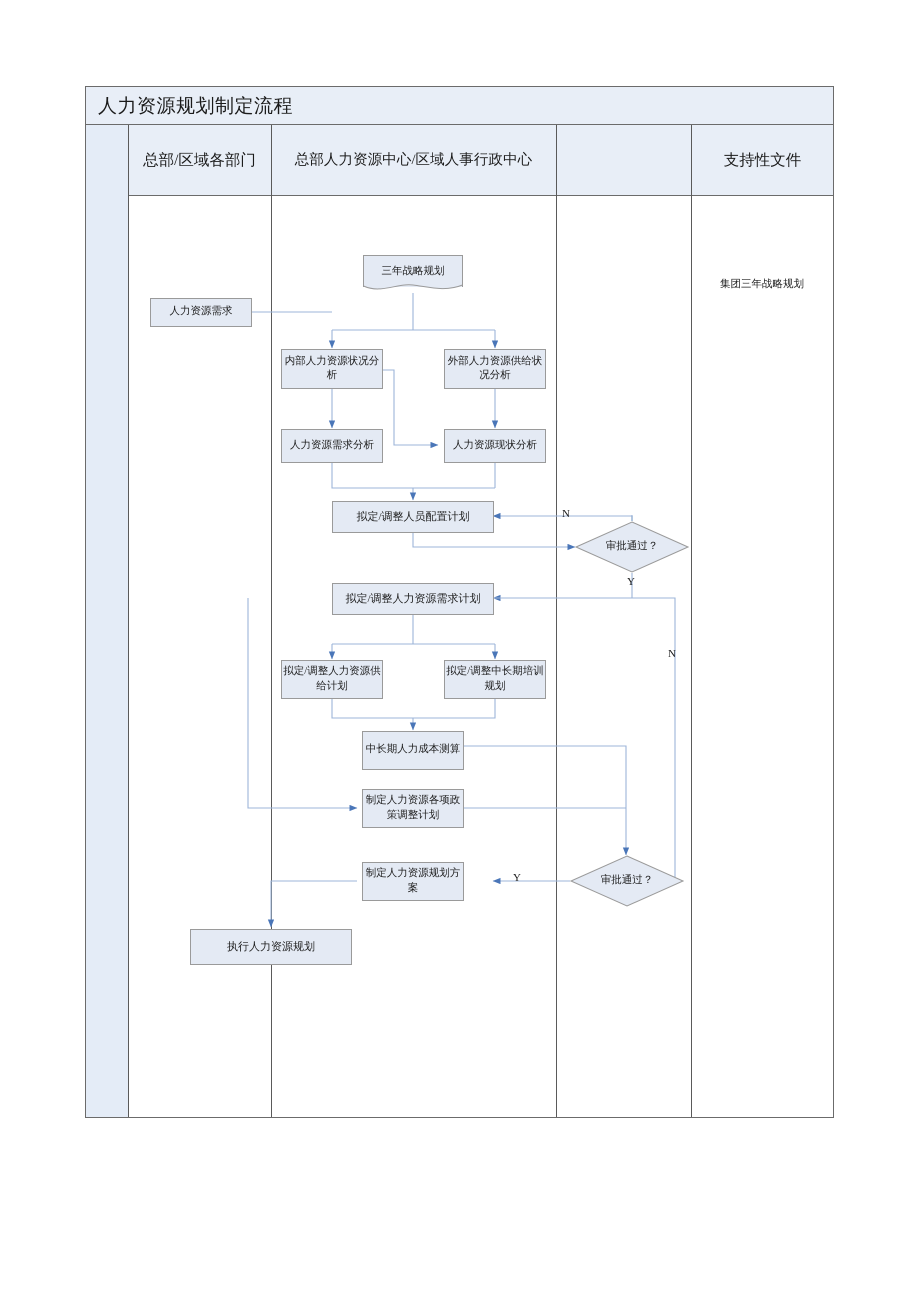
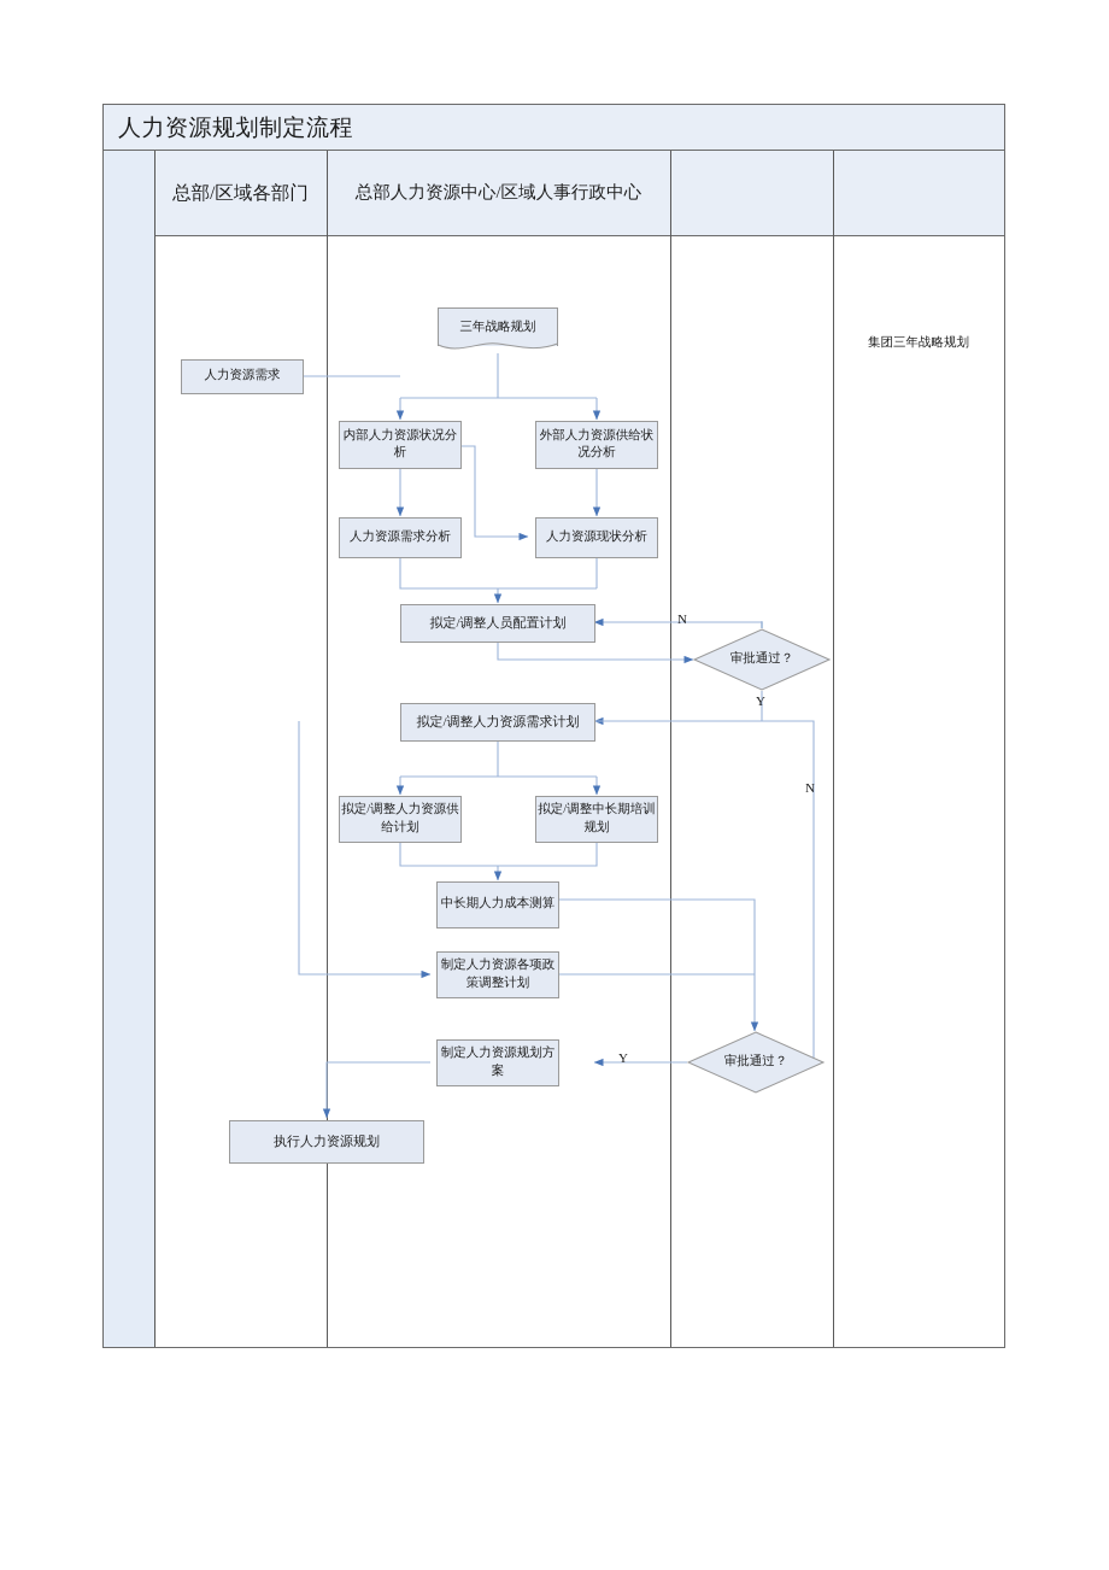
  人力资源规划制定流程
  总部/区域各部门
  总部人力资源中心/区域人事行政中心
- 支持性文件
  三年战略规划
  人力资源需求
  内部人力资源状况分析
  外部人力资源供给状况分析
  人力资源需求分析
  人力资源现状分析
  拟定/调整人员配置计划
  拟定/调整人力资源需求计划
  拟定/调整人力资源供给计划
  拟定/调整中长期培训规划
  中长期人力成本测算
  制定人力资源各项政策调整计划
  制定人力资源规划方案
  执行人力资源规划
  审批通过？
  审批通过？
  N
  Y
  N
  Y
  集团三年战略规划
